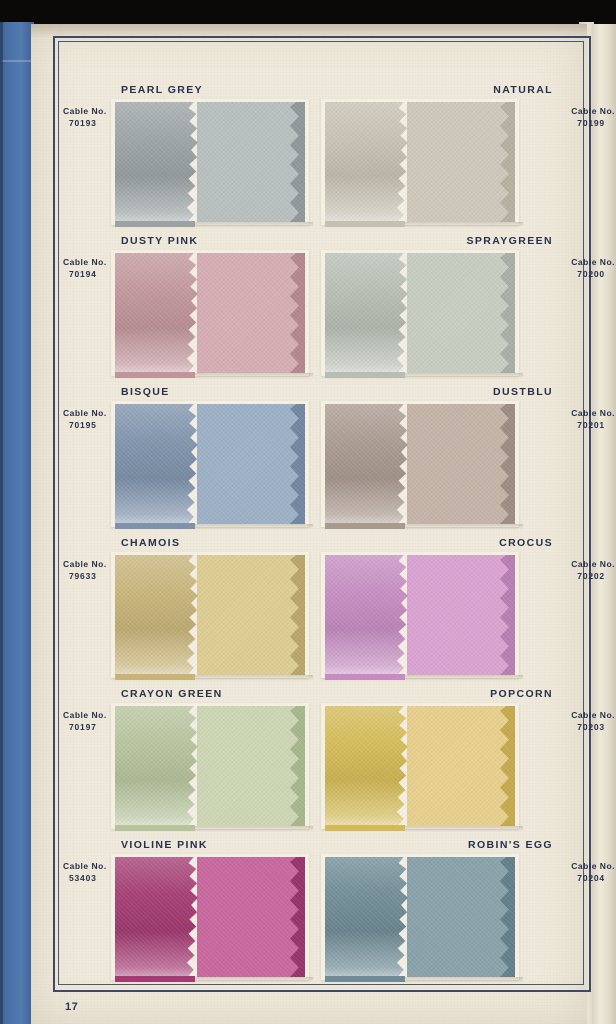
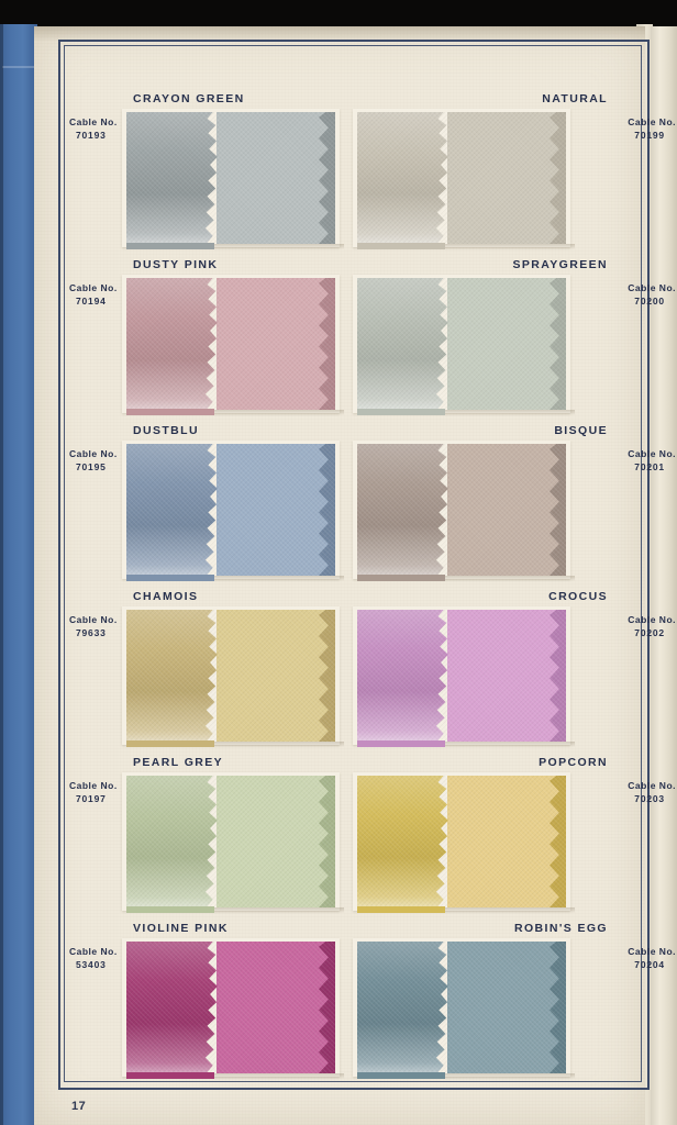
- PEARL GREY
+ CRAYON GREEN
  Cable No.
  70193
  NATURAL
  Cable No.
  70199
  DUSTY PINK
  Cable No.
  70194
  SPRAYGREEN
  Cable No.
  70200
- BISQUE
+ DUSTBLU
  Cable No.
  70195
- DUSTBLU
+ BISQUE
  Cable No.
  70201
  CHAMOIS
  Cable No.
  79633
  CROCUS
  Cable No.
  70202
- CRAYON GREEN
+ PEARL GREY
  Cable No.
  70197
  POPCORN
  Cable No.
  70203
  VIOLINE PINK
  Cable No.
  53403
  ROBIN'S EGG
  Cable No.
  70204
  17
